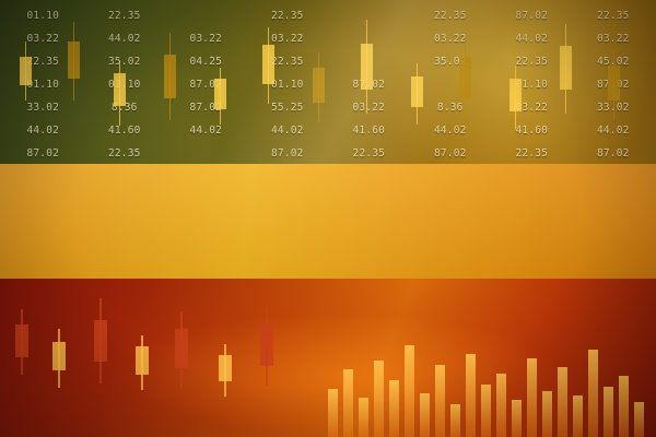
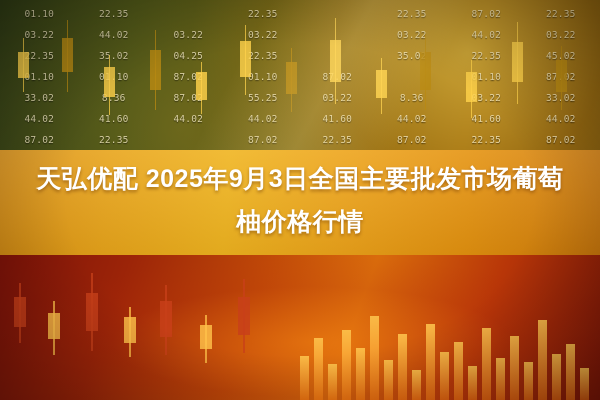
+ 天弘优配 2025年9月3日全国主要批发市场葡萄柚价格行情
